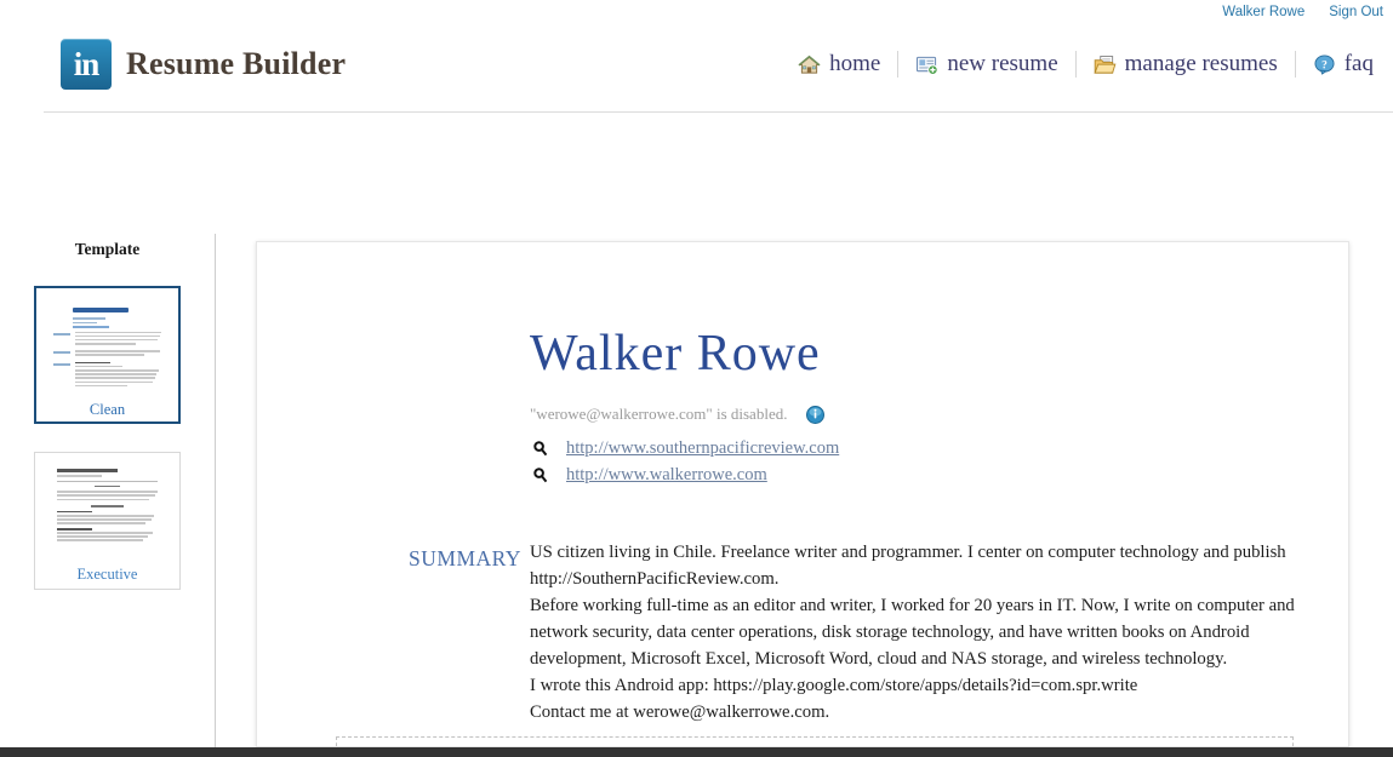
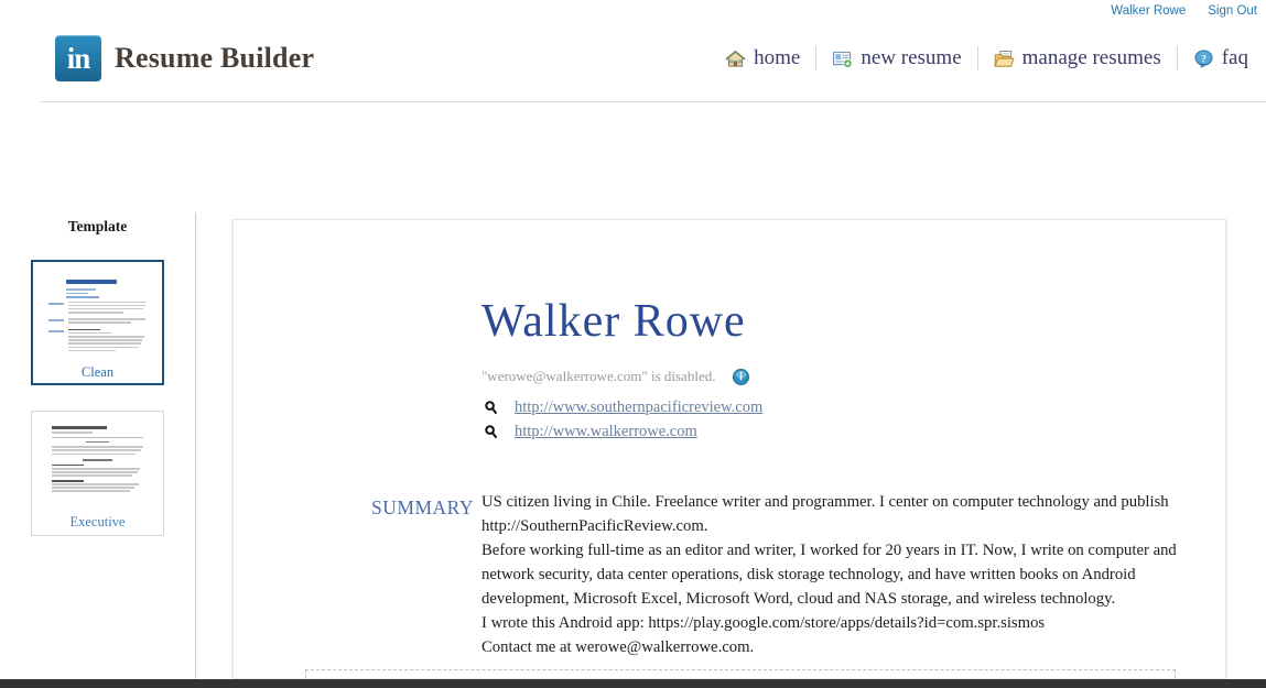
  Walker Rowe
  Sign Out
  in
  Resume Builder
  home
  new resume
  manage resumes
  ?
  faq
  Template
  Clean
  Executive
  Walker Rowe
  "werowe@walkerrowe.com" is disabled.
  http://www.southernpacificreview.com
  http://www.walkerrowe.com
  SUMMARY
  US citizen living in Chile. Freelance writer and programmer. I center on computer technology and publish http://SouthernPacificReview.com.
  Before working full-time as an editor and writer, I worked for 20 years in IT. Now, I write on computer and network security, data center operations, disk storage technology, and have written books on Android development, Microsoft Excel, Microsoft Word, cloud and NAS storage, and wireless technology.
- I wrote this Android app: https://play.google.com/store/apps/details?id=com.spr.write
+ I wrote this Android app: https://play.google.com/store/apps/details?id=com.spr.sismos
  Contact me at werowe@walkerrowe.com.
